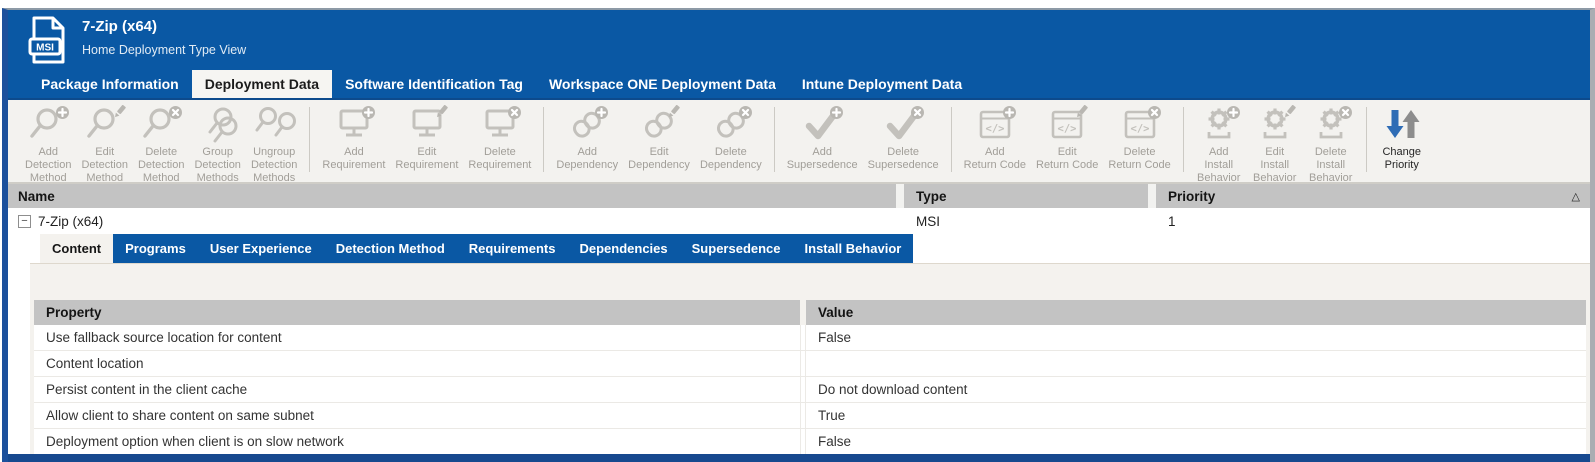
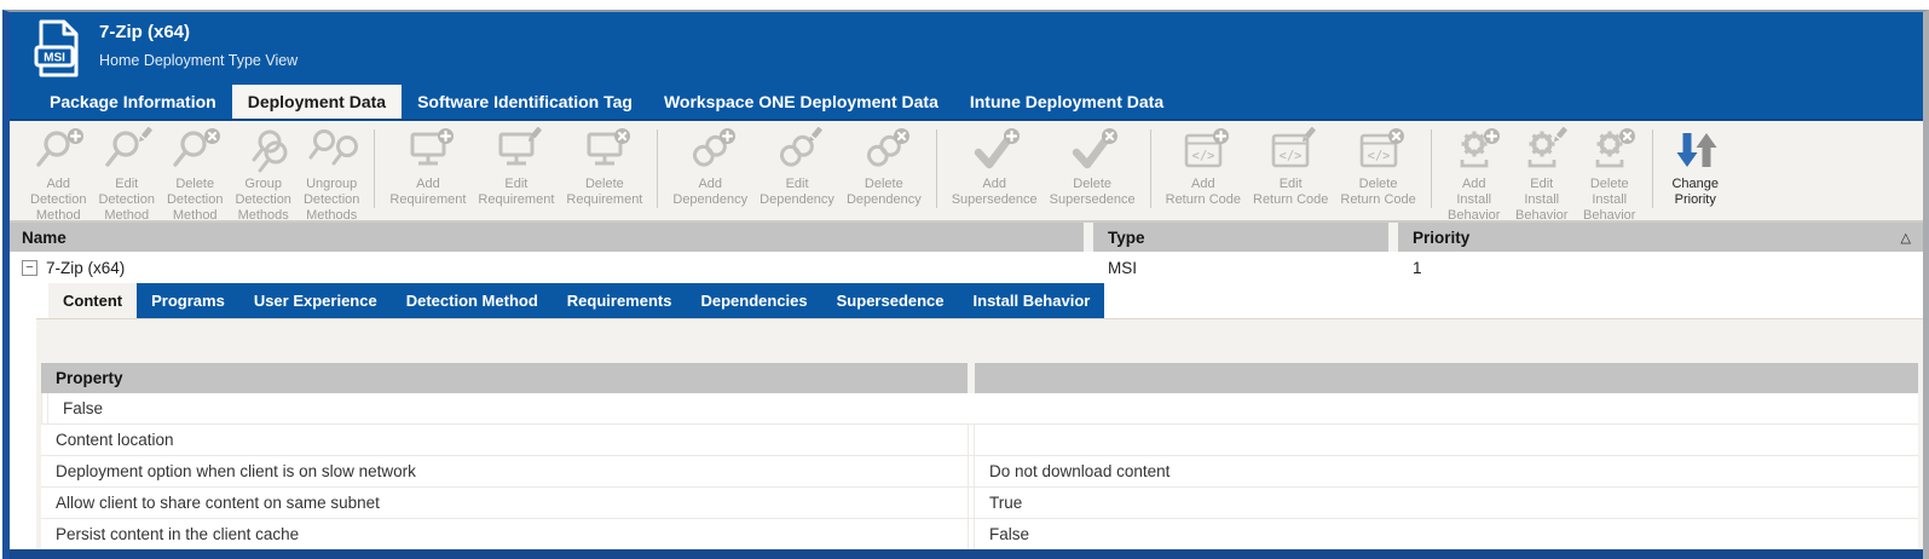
  MSI
  7-Zip (x64)
  Home Deployment Type View
  Package Information
  Deployment Data
  Software Identification Tag
  Workspace ONE Deployment Data
  Intune Deployment Data
  Add
  Detection
  Method
  Edit
  Detection
  Method
  Delete
  Detection
  Method
  Group
  Detection
  Methods
  Ungroup
  Detection
  Methods
  Add
  Requirement
  Edit
  Requirement
  Delete
  Requirement
  Add
  Dependency
  Edit
  Dependency
  Delete
  Dependency
  Add
  Supersedence
  Delete
  Supersedence
  </>
  Add
  Return Code
  </>
  Edit
  Return Code
  </>
  Delete
  Return Code
  Add
  Install
  Behavior
  Edit
  Install
  Behavior
  Delete
  Install
  Behavior
  Change
  Priority
  Name
  Type
  Priority
  △
  −
  7-Zip (x64)
  MSI
  1
  Content
  Programs
  User Experience
  Detection Method
  Requirements
  Dependencies
  Supersedence
  Install Behavior
  Property
- Value
- Use fallback source location for content
  False
  Content location
- Persist content in the client cache
+ Deployment option when client is on slow network
  Do not download content
  Allow client to share content on same subnet
  True
- Deployment option when client is on slow network
+ Persist content in the client cache
  False
